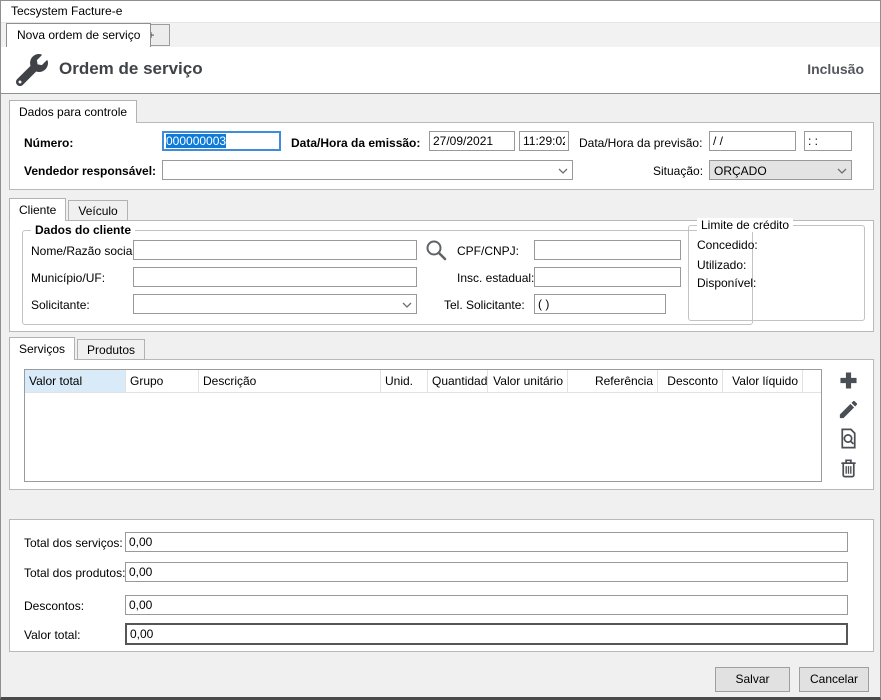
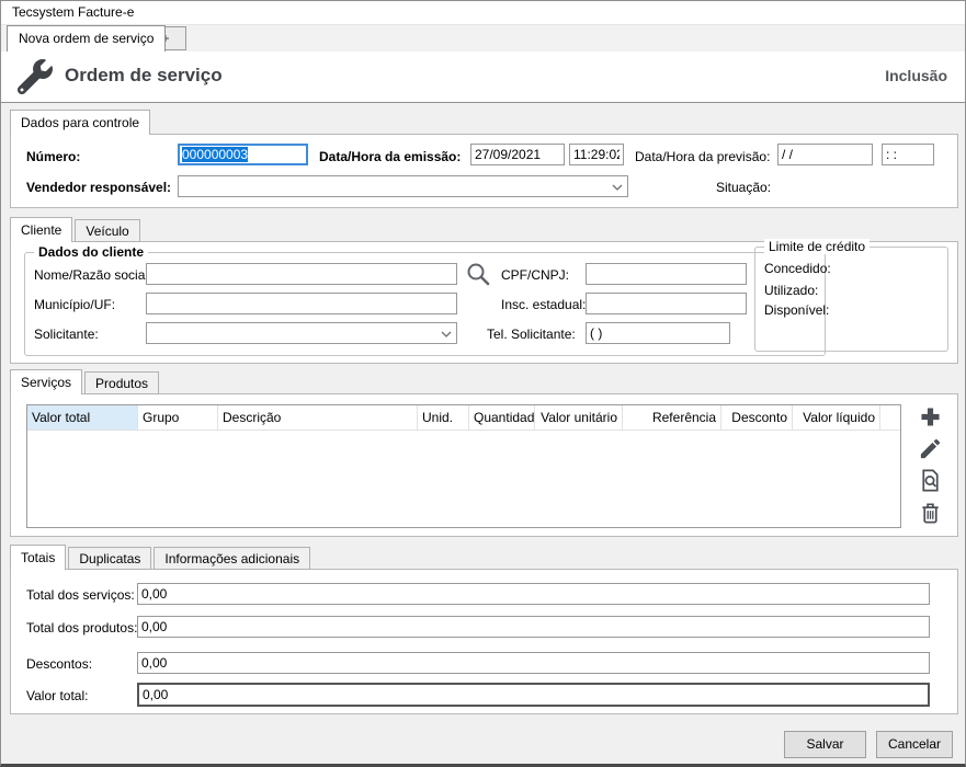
  Tecsystem Facture-e
  Nova ordem de serviço
  Ordem de serviço
  Inclusão
  Dados para controle
  Número:
  000000003
  Data/Hora da emissão:
  27/09/2021
  11:29:0
  Data/Hora da previsão:
  / /
  : :
  Vendedor responsável:
  Situação:
- ORÇADO
  Cliente
  Veículo
  Dados do cliente
  Nome/Razão socia
  CPF/CNPJ:
  Município/UF:
  Insc. estadual:
  Solicitante:
  Tel. Solicitante:
  ( )
  Limite de crédito
  Concedido:
  Utilizado:
  Disponível:
  Serviços
  Produtos
  Valor total
  Grupo
  Descrição
  Unid.
  Quantidad
  Valor unitário
  Referência
  Desconto
  Valor líquido
+ Totais
+ Duplicatas
+ Informações adicionais
  Total dos serviços:
  0,00
  Total dos produtos:
  0,00
  Descontos:
  0,00
  Valor total:
  0,00
  Salvar
  Cancelar
